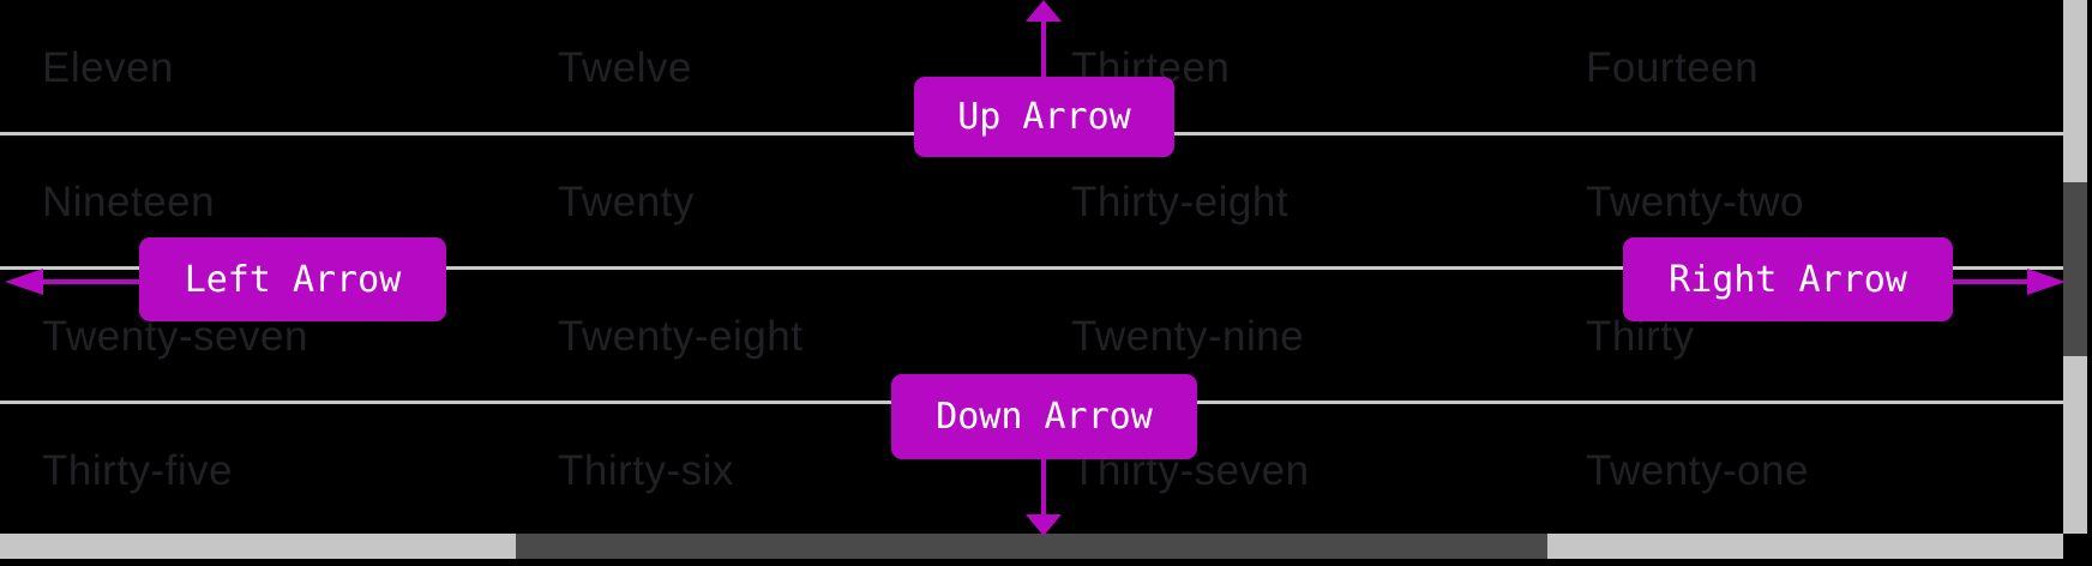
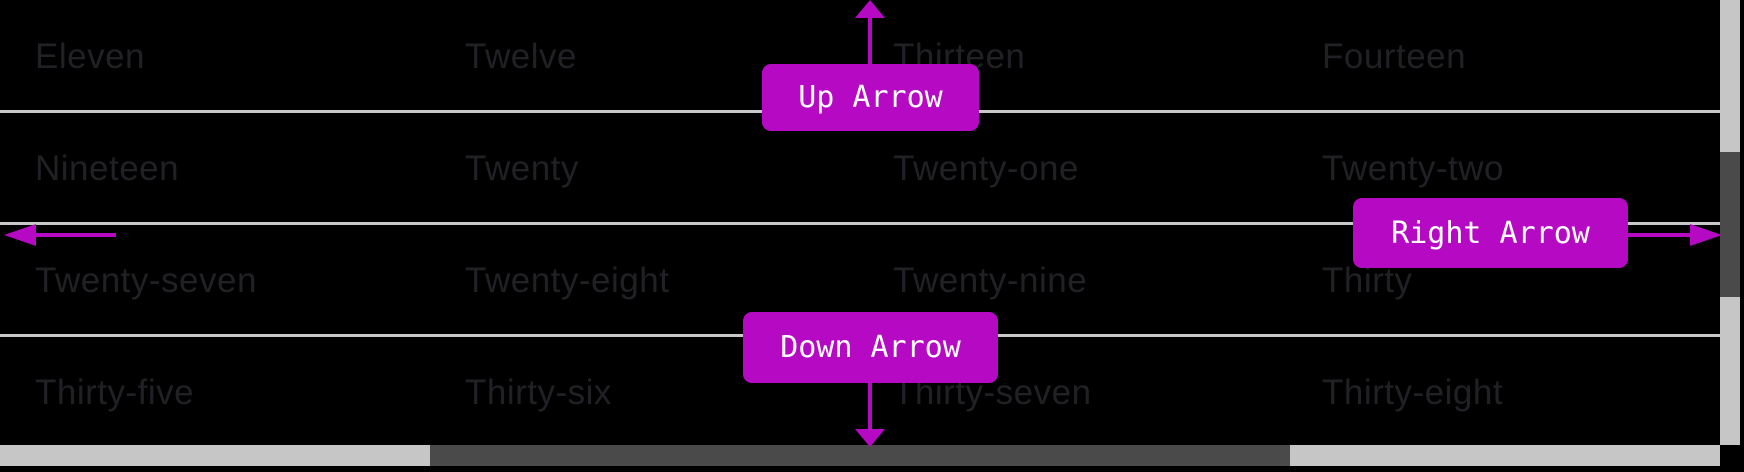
  Eleven
  Twelve
  Thirteen
  Fourteen
  Nineteen
  Twenty
- Thirty-eight
+ Twenty-one
  Twenty-two
  Twenty-seven
  Twenty-eight
  Twenty-nine
  Thirty
  Thirty-five
  Thirty-six
  Thirty-seven
- Twenty-one
+ Thirty-eight
  Up Arrow
- Left Arrow
  Right Arrow
  Down Arrow
